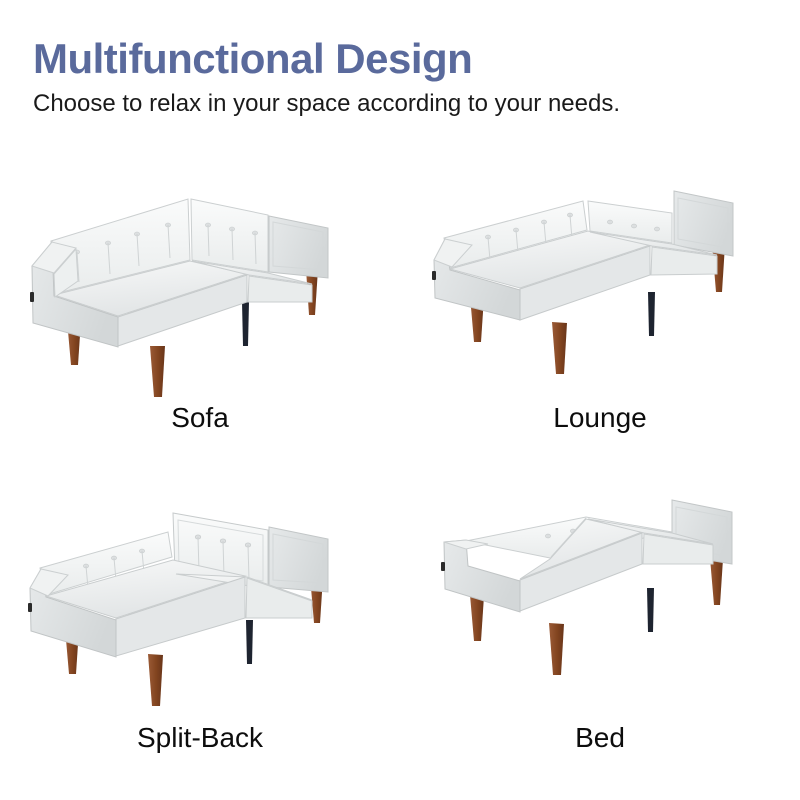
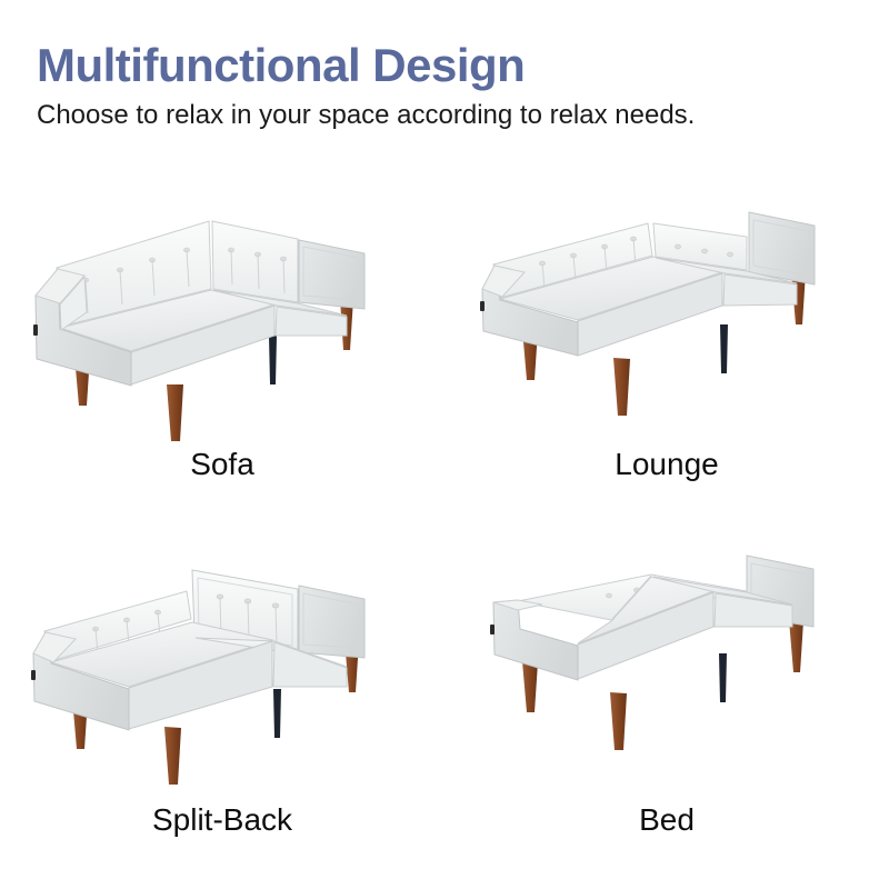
  Multifunctional Design
- Choose to relax in your space according to your needs.
+ Choose to relax in your space according to relax needs.
  Sofa
  Lounge
  Split-Back
  Bed
